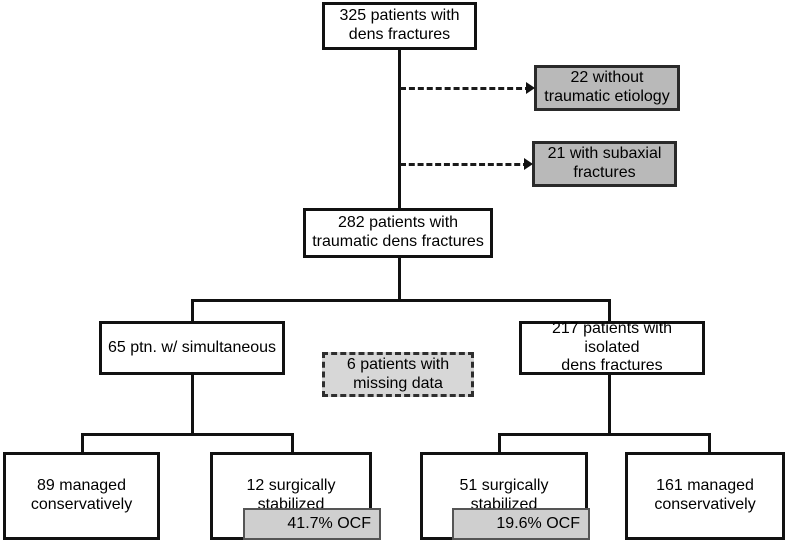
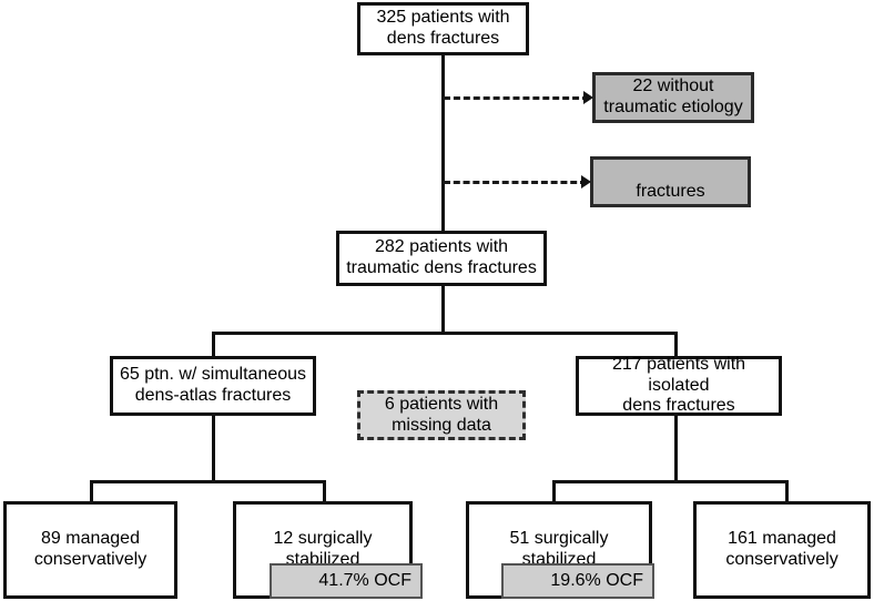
  325 patients with
  dens fractures
  22 without
  traumatic etiology
- 21 with subaxial
  fractures
  282 patients with
  traumatic dens fractures
  65 ptn. w/ simultaneous
+ dens-atlas fractures
  217 patients with isolated
  dens fractures
  6 patients with
  missing data
  89 managed
  conservatively
  12 surgically stabilized
  41.7% OCF
  51 surgically stabilized
  19.6% OCF
  161 managed
  conservatively
